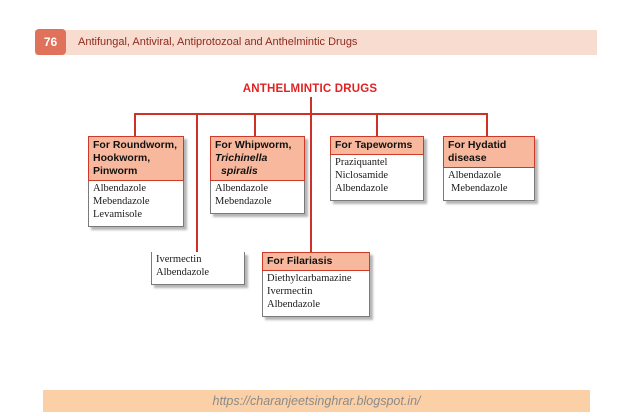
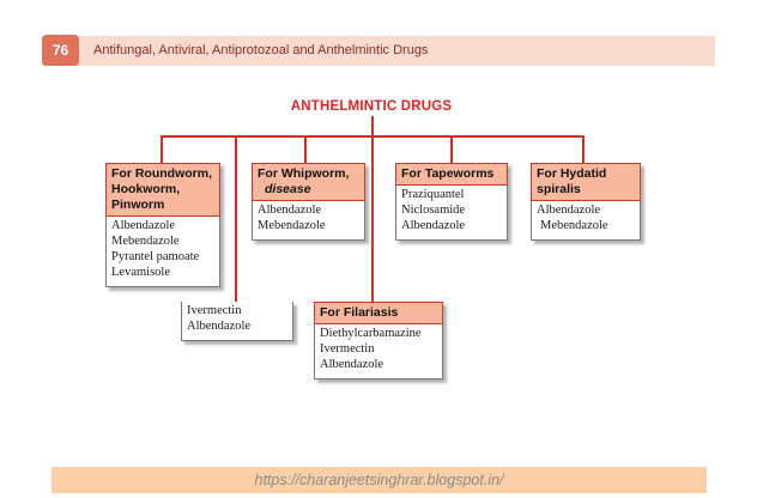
  76
  Antifungal, Antiviral, Antiprotozoal and Anthelmintic Drugs
  ANTHELMINTIC DRUGS
  For Roundworm,
  Hookworm,
  Pinworm
  Albendazole
  Mebendazole
+ Pyrantel pamoate
  Levamisole
  For Whipworm,
- Trichinella
- spiralis
+ disease
  Albendazole
  Mebendazole
  For Tapeworms
  Praziquantel
  Niclosamide
  Albendazole
  For Hydatid
- disease
+ spiralis
  Albendazole
  Mebendazole
  Ivermectin
  Albendazole
  For Filariasis
  Diethylcarbamazine
  Ivermectin
  Albendazole
  https://charanjeetsinghrar.blogspot.in/
